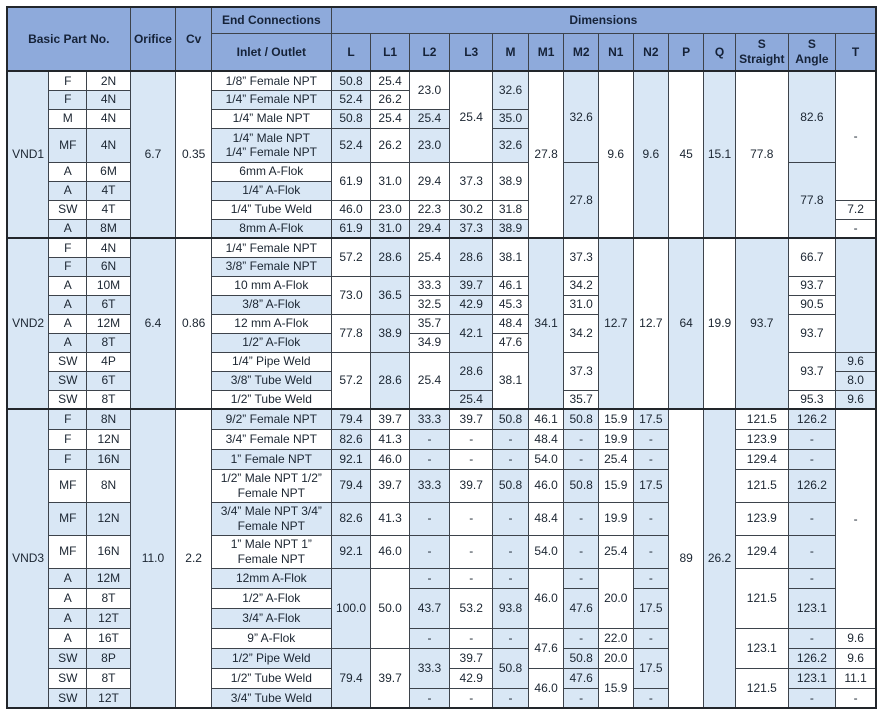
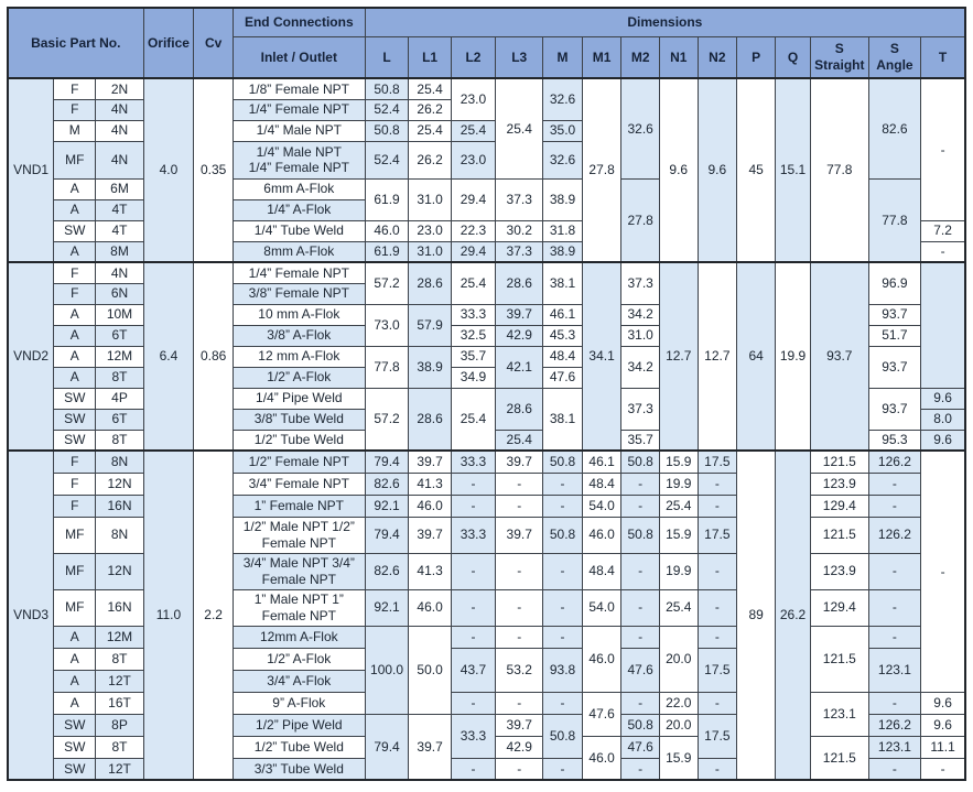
  Basic Part No.	Orifice	Cv	End Connections	Dimensions
  Inlet / Outlet	L	L1	L2	L3	M	M1	M2	N1	N2	P	Q	S Straight	S Angle	T
- VND1	F	2N	6.7	0.35	1/8” Female NPT	50.8	25.4	23.0	25.4	32.6	27.8	32.6	9.6	9.6	45	15.1	77.8	82.6	-
+ VND1	F	2N	4.0	0.35	1/8” Female NPT	50.8	25.4	23.0	25.4	32.6	27.8	32.6	9.6	9.6	45	15.1	77.8	82.6	-
  F	4N	1/4” Female NPT	52.4	26.2
  M	4N	1/4” Male NPT	50.8	25.4	25.4	35.0
  MF	4N	1/4” Male NPT 1/4” Female NPT	52.4	26.2	23.0	32.6
  A	6M	6mm A-Flok	61.9	31.0	29.4	37.3	38.9	27.8	77.8
  A	4T	1/4” A-Flok
  SW	4T	1/4” Tube Weld	46.0	23.0	22.3	30.2	31.8	7.2
  A	8M	8mm A-Flok	61.9	31.0	29.4	37.3	38.9	-
- VND2	F	4N	6.4	0.86	1/4” Female NPT	57.2	28.6	25.4	28.6	38.1	34.1	37.3	12.7	12.7	64	19.9	93.7	66.7
+ VND2	F	4N	6.4	0.86	1/4” Female NPT	57.2	28.6	25.4	28.6	38.1	34.1	37.3	12.7	12.7	64	19.9	93.7	96.9
  F	6N	3/8” Female NPT
- A	10M	10 mm A-Flok	73.0	36.5	33.3	39.7	46.1	34.2	93.7
+ A	10M	10 mm A-Flok	73.0	57.9	33.3	39.7	46.1	34.2	93.7
- A	6T	3/8” A-Flok	32.5	42.9	45.3	31.0	90.5
+ A	6T	3/8” A-Flok	32.5	42.9	45.3	31.0	51.7
  A	12M	12 mm A-Flok	77.8	38.9	35.7	42.1	48.4	34.2	93.7
  A	8T	1/2” A-Flok	34.9	47.6
  SW	4P	1/4” Pipe Weld	57.2	28.6	25.4	28.6	38.1	37.3	93.7	9.6
  SW	6T	3/8” Tube Weld	8.0
  SW	8T	1/2” Tube Weld	25.4	35.7	95.3	9.6
- VND3	F	8N	11.0	2.2	9/2” Female NPT	79.4	39.7	33.3	39.7	50.8	46.1	50.8	15.9	17.5	89	26.2	121.5	126.2	-
+ VND3	F	8N	11.0	2.2	1/2” Female NPT	79.4	39.7	33.3	39.7	50.8	46.1	50.8	15.9	17.5	89	26.2	121.5	126.2	-
  F	12N	3/4” Female NPT	82.6	41.3	-	-	-	48.4	-	19.9	-	123.9	-
  F	16N	1” Female NPT	92.1	46.0	-	-	-	54.0	-	25.4	-	129.4	-
  MF	8N	1/2” Male NPT 1/2” Female NPT	79.4	39.7	33.3	39.7	50.8	46.0	50.8	15.9	17.5	121.5	126.2
  MF	12N	3/4” Male NPT 3/4” Female NPT	82.6	41.3	-	-	-	48.4	-	19.9	-	123.9	-
  MF	16N	1” Male NPT 1” Female NPT	92.1	46.0	-	-	-	54.0	-	25.4	-	129.4	-
  A	12M	12mm A-Flok	100.0	50.0	-	-	-	46.0	-	20.0	-	121.5	-
  A	8T	1/2” A-Flok	43.7	53.2	93.8	47.6	17.5	123.1
  A	12T	3/4” A-Flok
  A	16T	9” A-Flok	-	-	-	47.6	-	22.0	-	123.1	-	9.6
  SW	8P	1/2” Pipe Weld	79.4	39.7	33.3	39.7	50.8	50.8	20.0	17.5	126.2	9.6
  SW	8T	1/2” Tube Weld	42.9	46.0	47.6	15.9	121.5	123.1	11.1
- SW	12T	3/4” Tube Weld	-	-	-	-	-	-	-
+ SW	12T	3/3” Tube Weld	-	-	-	-	-	-	-
